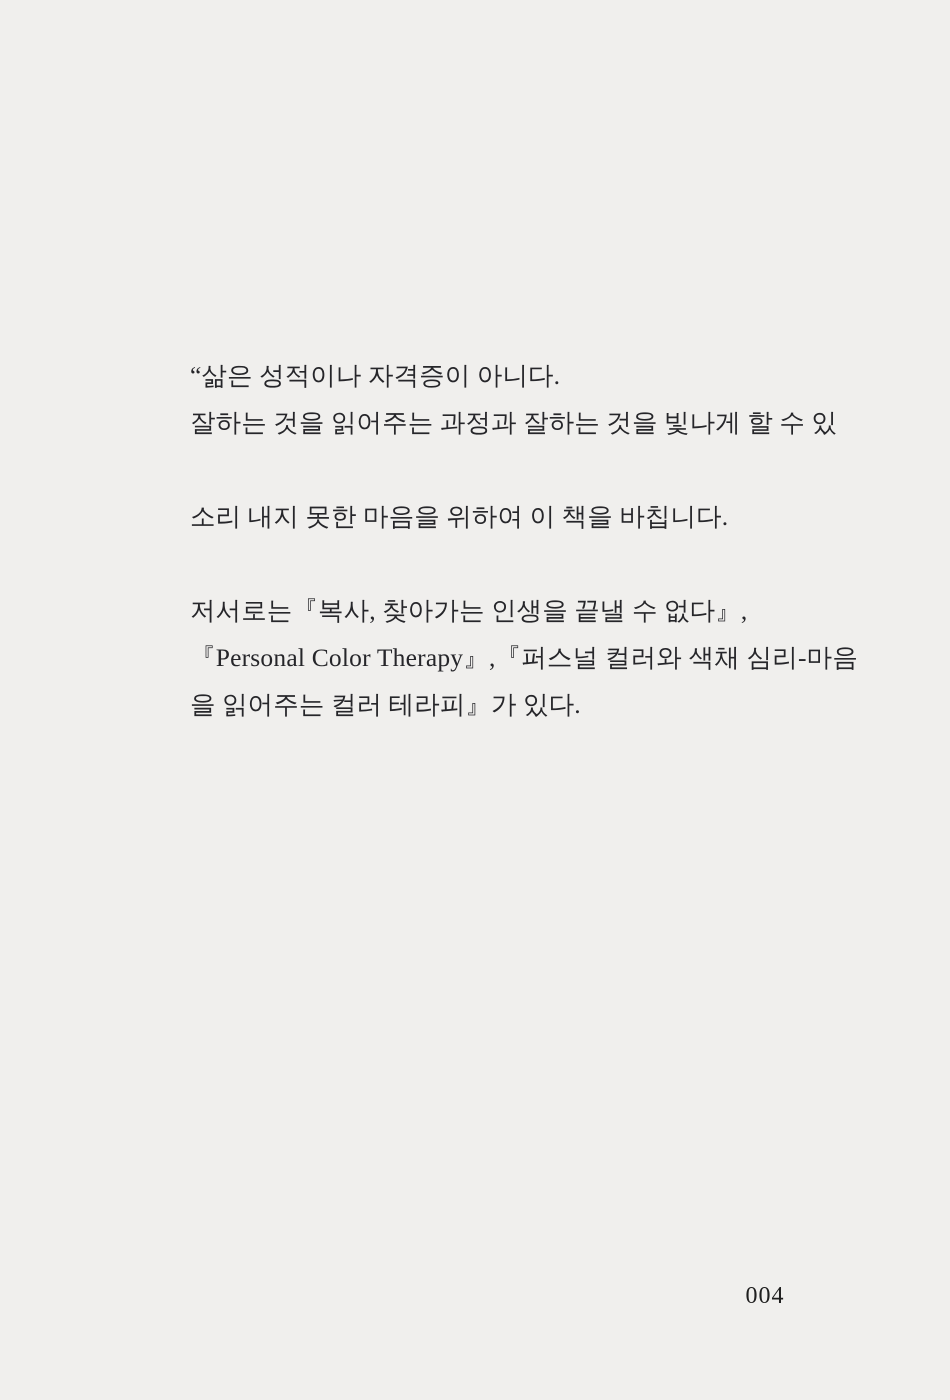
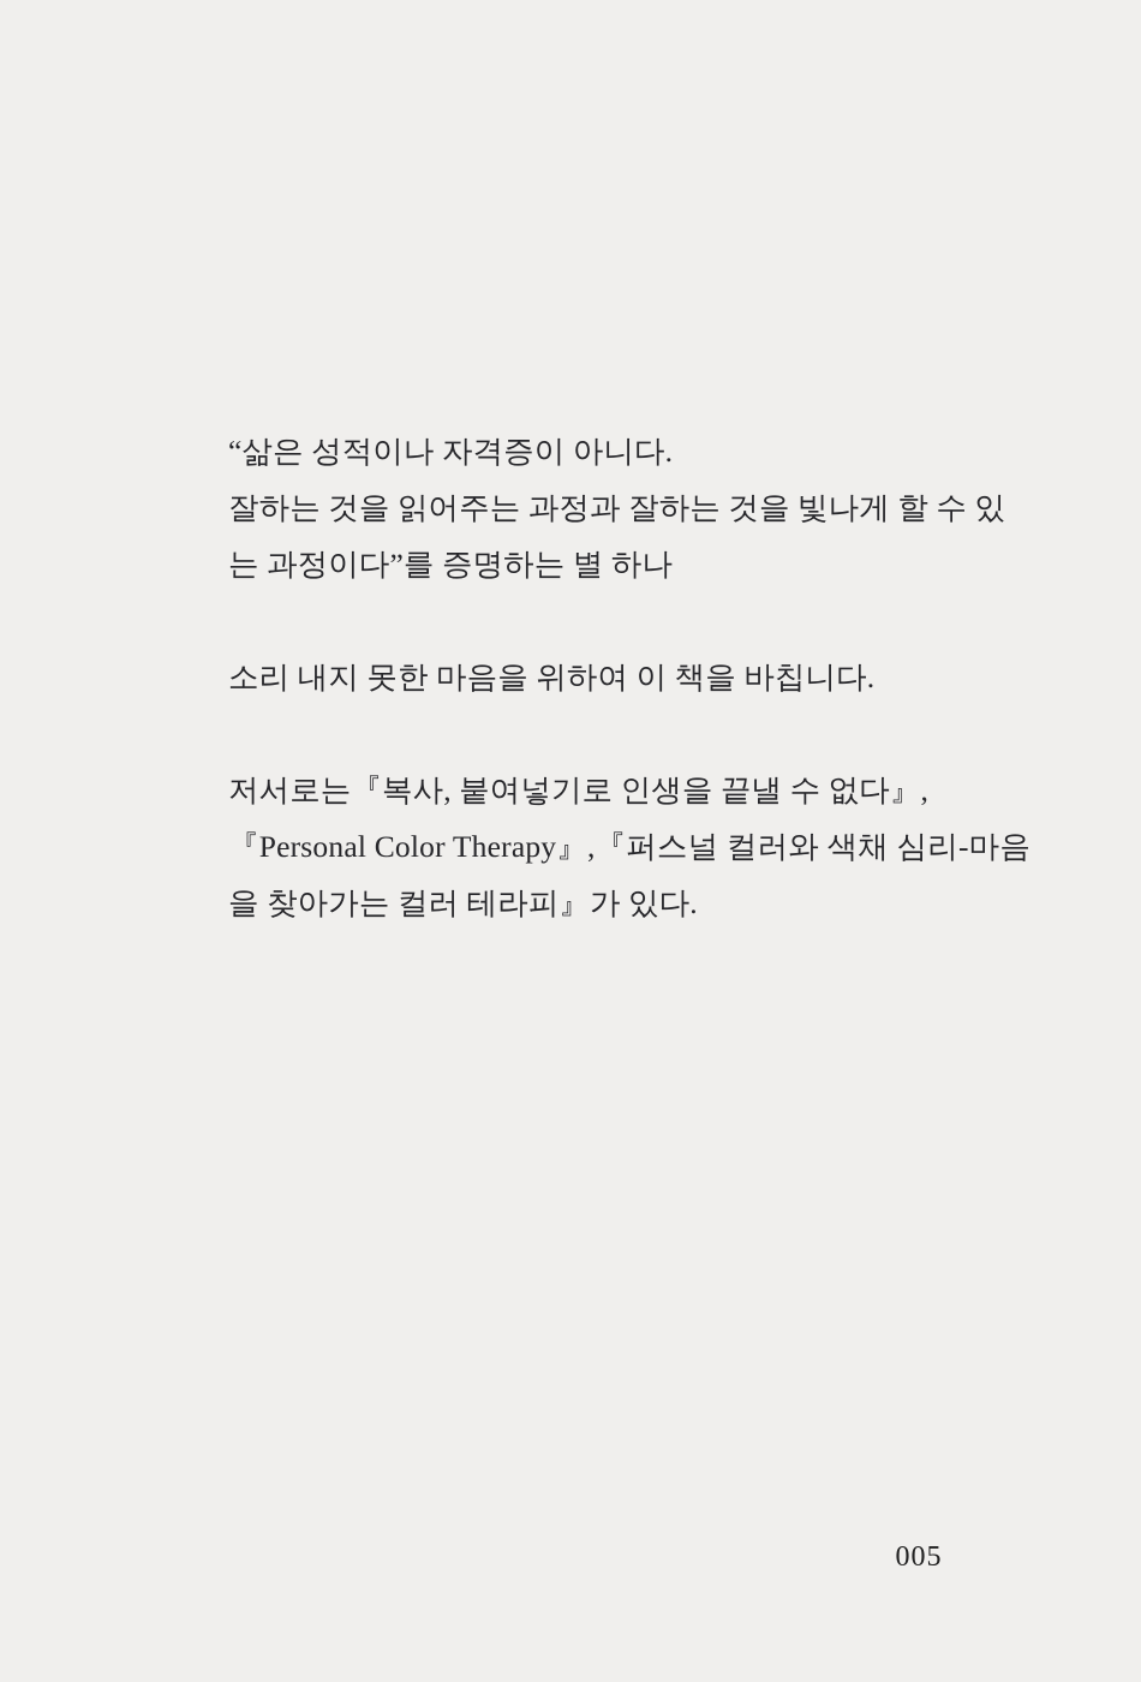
  “삶은 성적이나 자격증이 아니다.
  잘하는 것을 읽어주는 과정과 잘하는 것을 빛나게 할 수 있
+ 는 과정이다”를 증명하는 별 하나
  소리 내지 못한 마음을 위하여 이 책을 바칩니다.
- 저서로는『복사, 찾아가는 인생을 끝낼 수 없다』,
+ 저서로는『복사, 붙여넣기로 인생을 끝낼 수 없다』,
  『Personal Color Therapy』,『퍼스널 컬러와 색채 심리-마음
- 을 읽어주는 컬러 테라피』가 있다.
+ 을 찾아가는 컬러 테라피』가 있다.
- 004
+ 005
